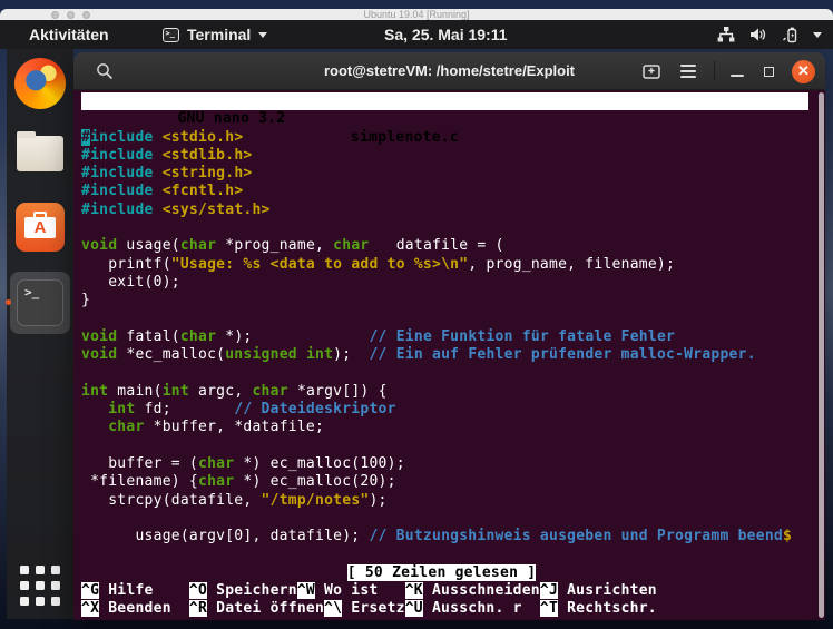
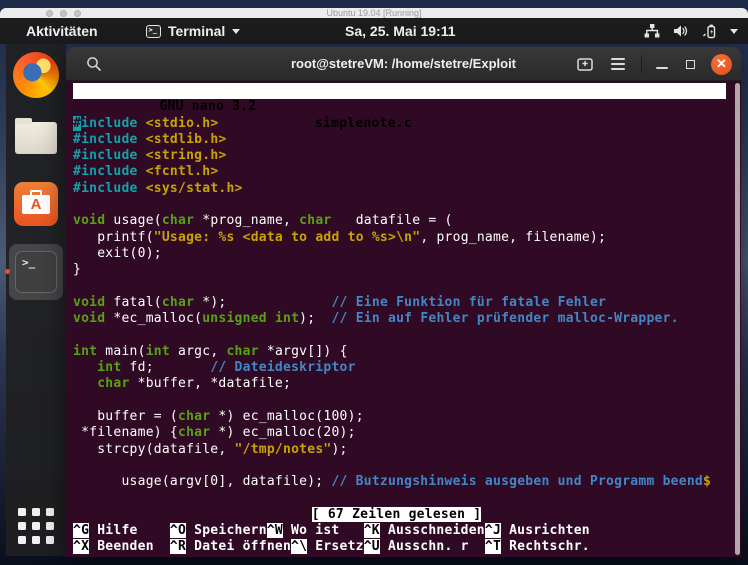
  Ubuntu 19.04 [Running]
  Aktivitäten
  >_
  Terminal
  Sa, 25. Mai 19:11
  A
  >_
  root@stetreVM: /home/stetre/Exploit
  ✕
  GNU nano 3.2
  simplenote.c
  #include <stdio.h>
  #include <stdlib.h>
  #include <string.h>
  #include <fcntl.h>
  #include <sys/stat.h>
  void usage(char *prog_name, char datafile = (
  printf("Usage: %s <data to add to %s>\n", prog_name, filename);
  exit(0);
  }
  void fatal(char *); // Eine Funktion für fatale Fehler
  void *ec_malloc(unsigned int); // Ein auf Fehler prüfender malloc-Wrapper.
  int main(int argc, char *argv[]) {
  int fd; // Dateideskriptor
  char *buffer, *datafile;
  buffer = (char *) ec_malloc(100);
  *filename) {char *) ec_malloc(20);
  strcpy(datafile, "/tmp/notes");
  usage(argv[0], datafile); // Butzungshinweis ausgeben und Programm beend$
- [ 50 Zeilen gelesen ]
+ [ 67 Zeilen gelesen ]
  ^G Hilfe
  ^O Speichern
  ^W Wo ist
  ^K Ausschneiden
  ^J Ausrichten
  ^X Beenden
  ^R Datei öffnen
  ^\ Ersetz
  ^U Ausschn. r
  ^T Rechtschr.
